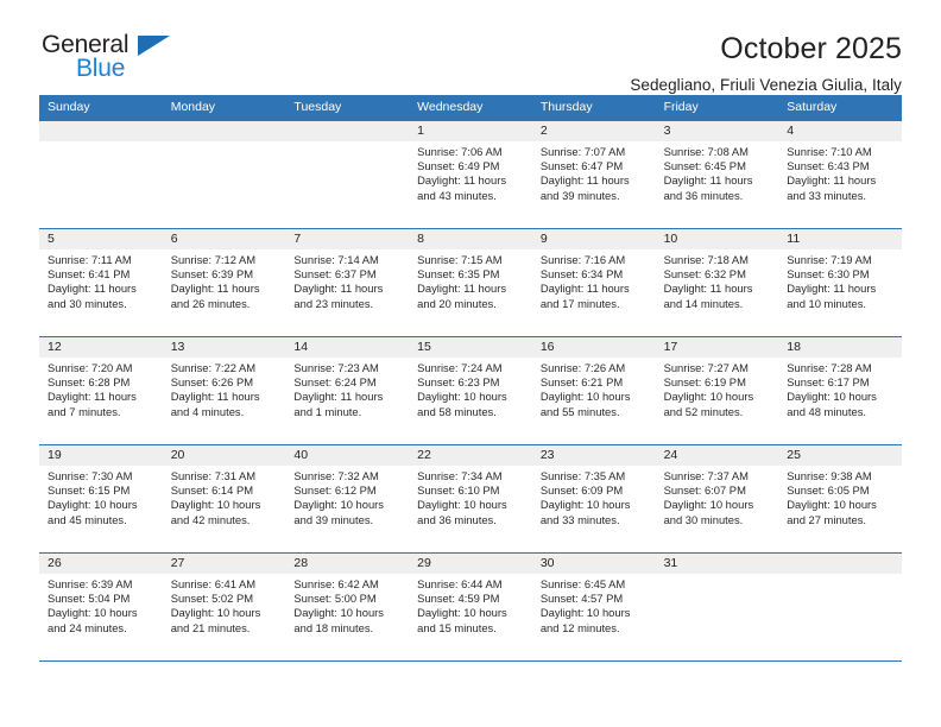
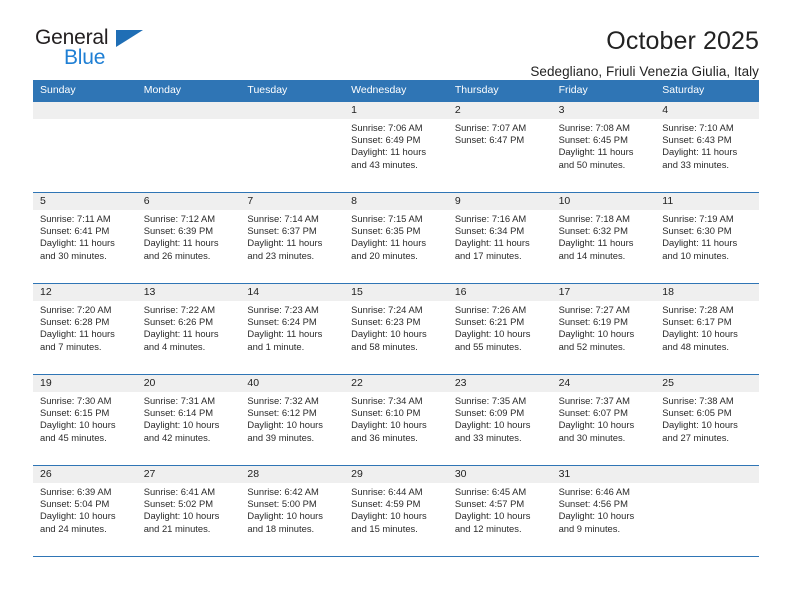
  General
  Blue
  October 2025
  Sedegliano, Friuli Venezia Giulia, Italy
  Sunday
  Monday
  Tuesday
  Wednesday
  Thursday
  Friday
  Saturday
  1
  Sunrise: 7:06 AM
  Sunset: 6:49 PM
  Daylight: 11 hours and 43 minutes.
  2
  Sunrise: 7:07 AM
  Sunset: 6:47 PM
- Daylight: 11 hours and 39 minutes.
  3
  Sunrise: 7:08 AM
  Sunset: 6:45 PM
- Daylight: 11 hours and 36 minutes.
+ Daylight: 11 hours and 50 minutes.
  4
  Sunrise: 7:10 AM
  Sunset: 6:43 PM
  Daylight: 11 hours and 33 minutes.
  5
  Sunrise: 7:11 AM
  Sunset: 6:41 PM
  Daylight: 11 hours and 30 minutes.
  6
  Sunrise: 7:12 AM
  Sunset: 6:39 PM
  Daylight: 11 hours and 26 minutes.
  7
  Sunrise: 7:14 AM
  Sunset: 6:37 PM
  Daylight: 11 hours and 23 minutes.
  8
  Sunrise: 7:15 AM
  Sunset: 6:35 PM
  Daylight: 11 hours and 20 minutes.
  9
  Sunrise: 7:16 AM
  Sunset: 6:34 PM
  Daylight: 11 hours and 17 minutes.
  10
  Sunrise: 7:18 AM
  Sunset: 6:32 PM
  Daylight: 11 hours and 14 minutes.
  11
  Sunrise: 7:19 AM
  Sunset: 6:30 PM
  Daylight: 11 hours and 10 minutes.
  12
  Sunrise: 7:20 AM
  Sunset: 6:28 PM
  Daylight: 11 hours and 7 minutes.
  13
  Sunrise: 7:22 AM
  Sunset: 6:26 PM
  Daylight: 11 hours and 4 minutes.
  14
  Sunrise: 7:23 AM
  Sunset: 6:24 PM
  Daylight: 11 hours and 1 minute.
  15
  Sunrise: 7:24 AM
  Sunset: 6:23 PM
  Daylight: 10 hours and 58 minutes.
  16
  Sunrise: 7:26 AM
  Sunset: 6:21 PM
  Daylight: 10 hours and 55 minutes.
  17
  Sunrise: 7:27 AM
  Sunset: 6:19 PM
  Daylight: 10 hours and 52 minutes.
  18
  Sunrise: 7:28 AM
  Sunset: 6:17 PM
  Daylight: 10 hours and 48 minutes.
  19
  Sunrise: 7:30 AM
  Sunset: 6:15 PM
  Daylight: 10 hours and 45 minutes.
  20
  Sunrise: 7:31 AM
  Sunset: 6:14 PM
  Daylight: 10 hours and 42 minutes.
  40
  Sunrise: 7:32 AM
  Sunset: 6:12 PM
  Daylight: 10 hours and 39 minutes.
  22
  Sunrise: 7:34 AM
  Sunset: 6:10 PM
  Daylight: 10 hours and 36 minutes.
  23
  Sunrise: 7:35 AM
  Sunset: 6:09 PM
  Daylight: 10 hours and 33 minutes.
  24
  Sunrise: 7:37 AM
  Sunset: 6:07 PM
  Daylight: 10 hours and 30 minutes.
  25
- Sunrise: 9:38 AM
+ Sunrise: 7:38 AM
  Sunset: 6:05 PM
  Daylight: 10 hours and 27 minutes.
  26
  Sunrise: 6:39 AM
  Sunset: 5:04 PM
  Daylight: 10 hours and 24 minutes.
  27
  Sunrise: 6:41 AM
  Sunset: 5:02 PM
  Daylight: 10 hours and 21 minutes.
  28
  Sunrise: 6:42 AM
  Sunset: 5:00 PM
  Daylight: 10 hours and 18 minutes.
  29
  Sunrise: 6:44 AM
  Sunset: 4:59 PM
  Daylight: 10 hours and 15 minutes.
  30
  Sunrise: 6:45 AM
  Sunset: 4:57 PM
  Daylight: 10 hours and 12 minutes.
  31
+ Sunrise: 6:46 AM
+ Sunset: 4:56 PM
+ Daylight: 10 hours and 9 minutes.
